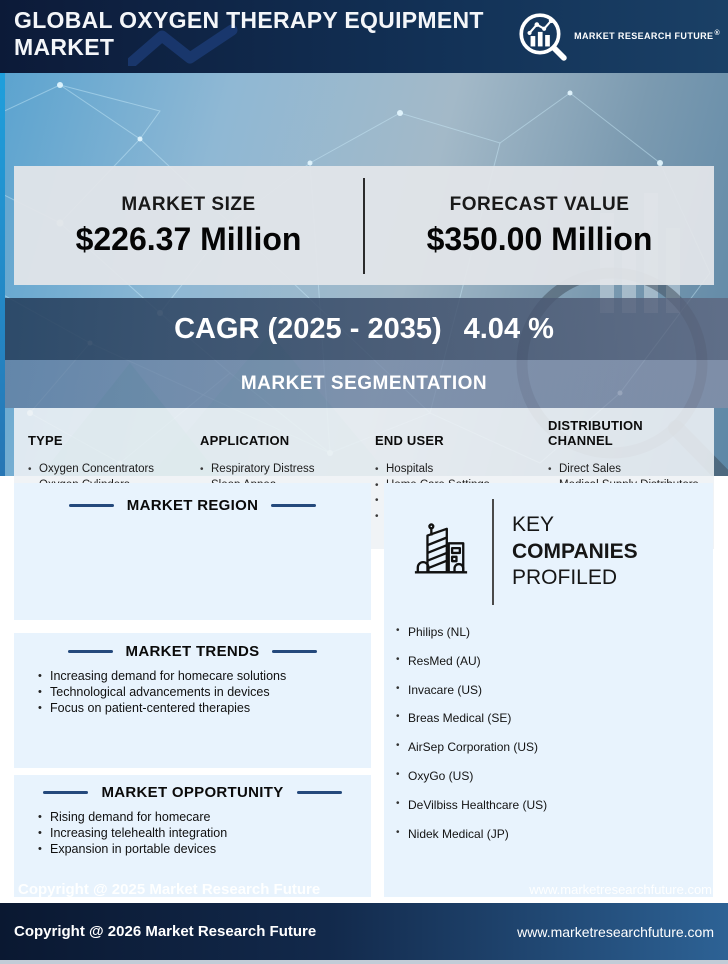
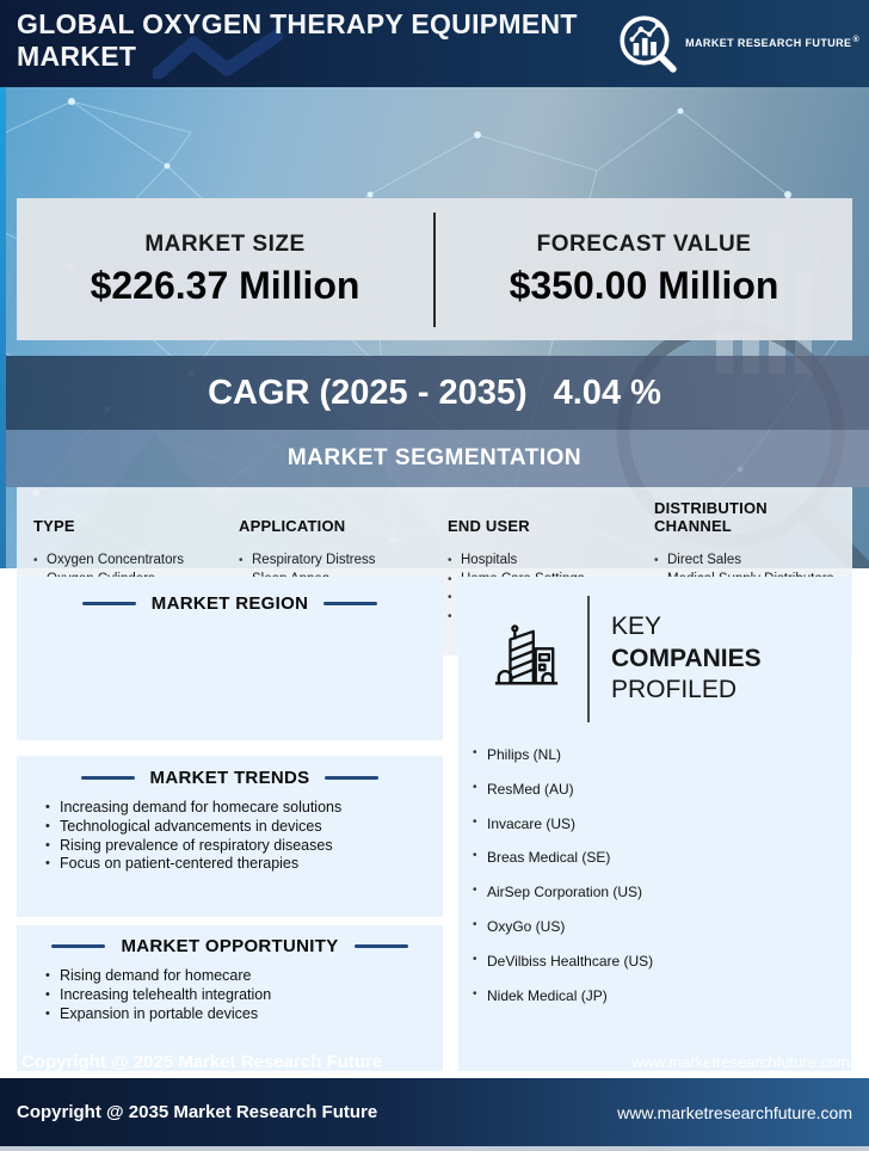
  GLOBAL OXYGEN THERAPY EQUIPMENT
  MARKET
  MARKET RESEARCH FUTURE
  MARKET SIZE
  $226.37 Million
  FORECAST VALUE
  $350.00 Million
  CAGR (2025 - 2035)
  4.04 %
  MARKET SEGMENTATION
  TYPE
  Oxygen Concentrators
  APPLICATION
  Respiratory Distress
  END USER
  Hospitals
  DISTRIBUTION CHANNEL
  Direct Sales
  MARKET REGION
  MARKET TRENDS
  Increasing demand for homecare solutions
  Technological advancements in devices
+ Rising prevalence of respiratory diseases
  Focus on patient-centered therapies
  MARKET OPPORTUNITY
  Rising demand for homecare
  Increasing telehealth integration
  Expansion in portable devices
  KEY
  COMPANIES
  PROFILED
  Philips (NL)
  ResMed (AU)
  Invacare (US)
  Breas Medical (SE)
  AirSep Corporation (US)
  OxyGo (US)
  DeVilbiss Healthcare (US)
  Nidek Medical (JP)
- Copyright @ 2026 Market Research Future
+ Copyright @ 2035 Market Research Future
  www.marketresearchfuture.com
